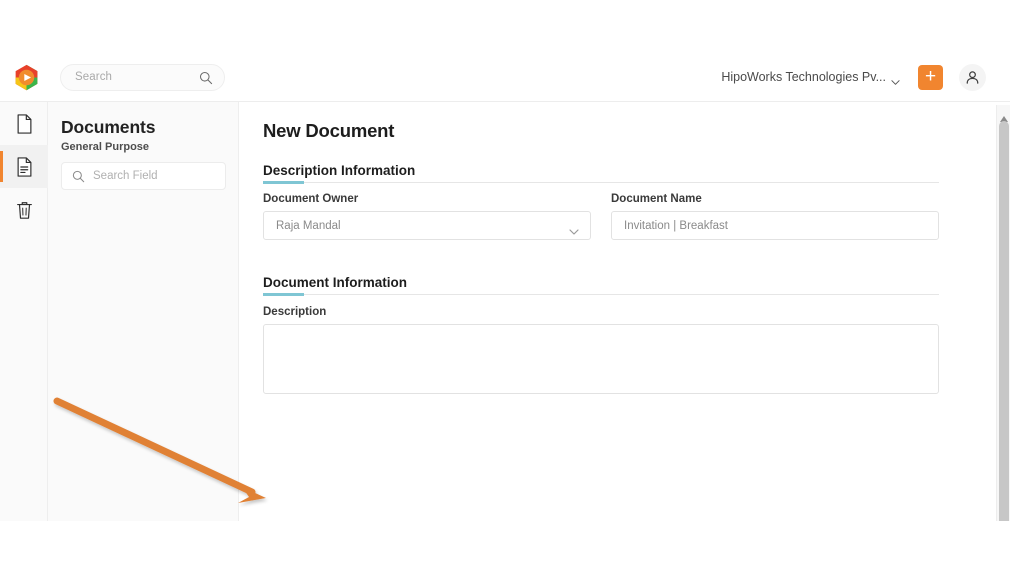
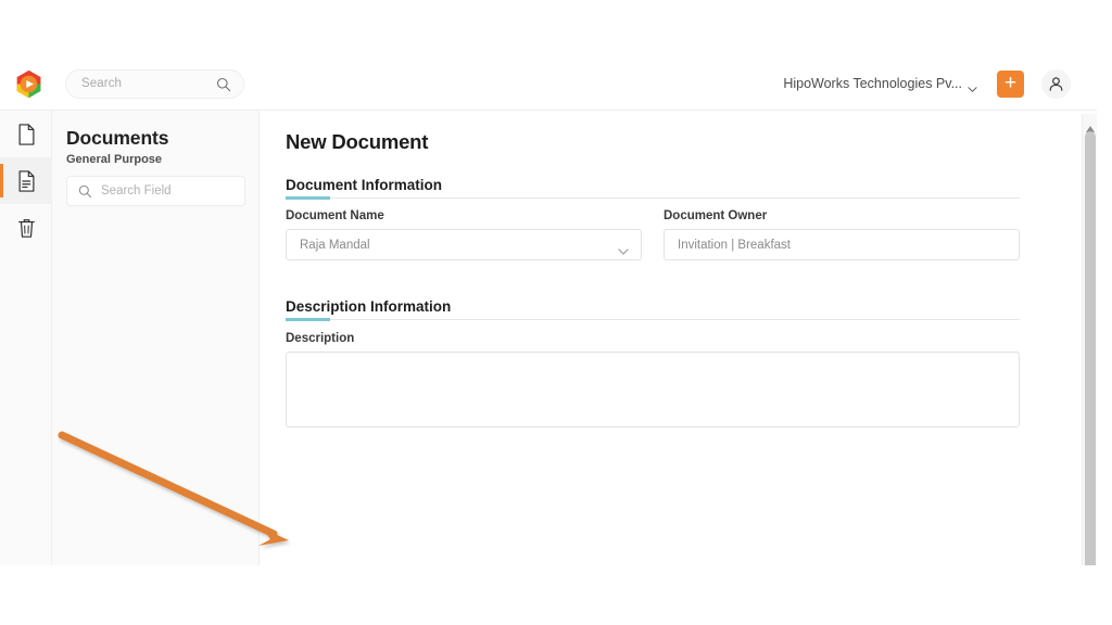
  Search
  HipoWorks Technologies Pv...
  +
  Documents
  General Purpose
  Search Field
  New Document
- Description Information
+ Document Information
- Document Owner
+ Document Name
  Raja Mandal
- Document Name
+ Document Owner
  Invitation | Breakfast
- Document Information
+ Description Information
  Description
